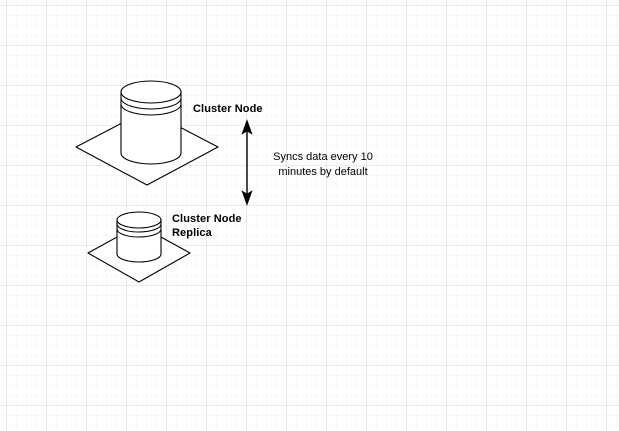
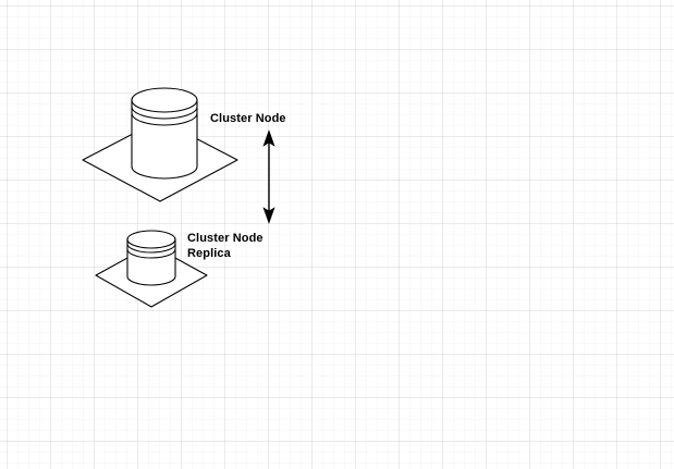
  Cluster Node
  Cluster Node
  Replica
- Syncs data every 10
- minutes by default
